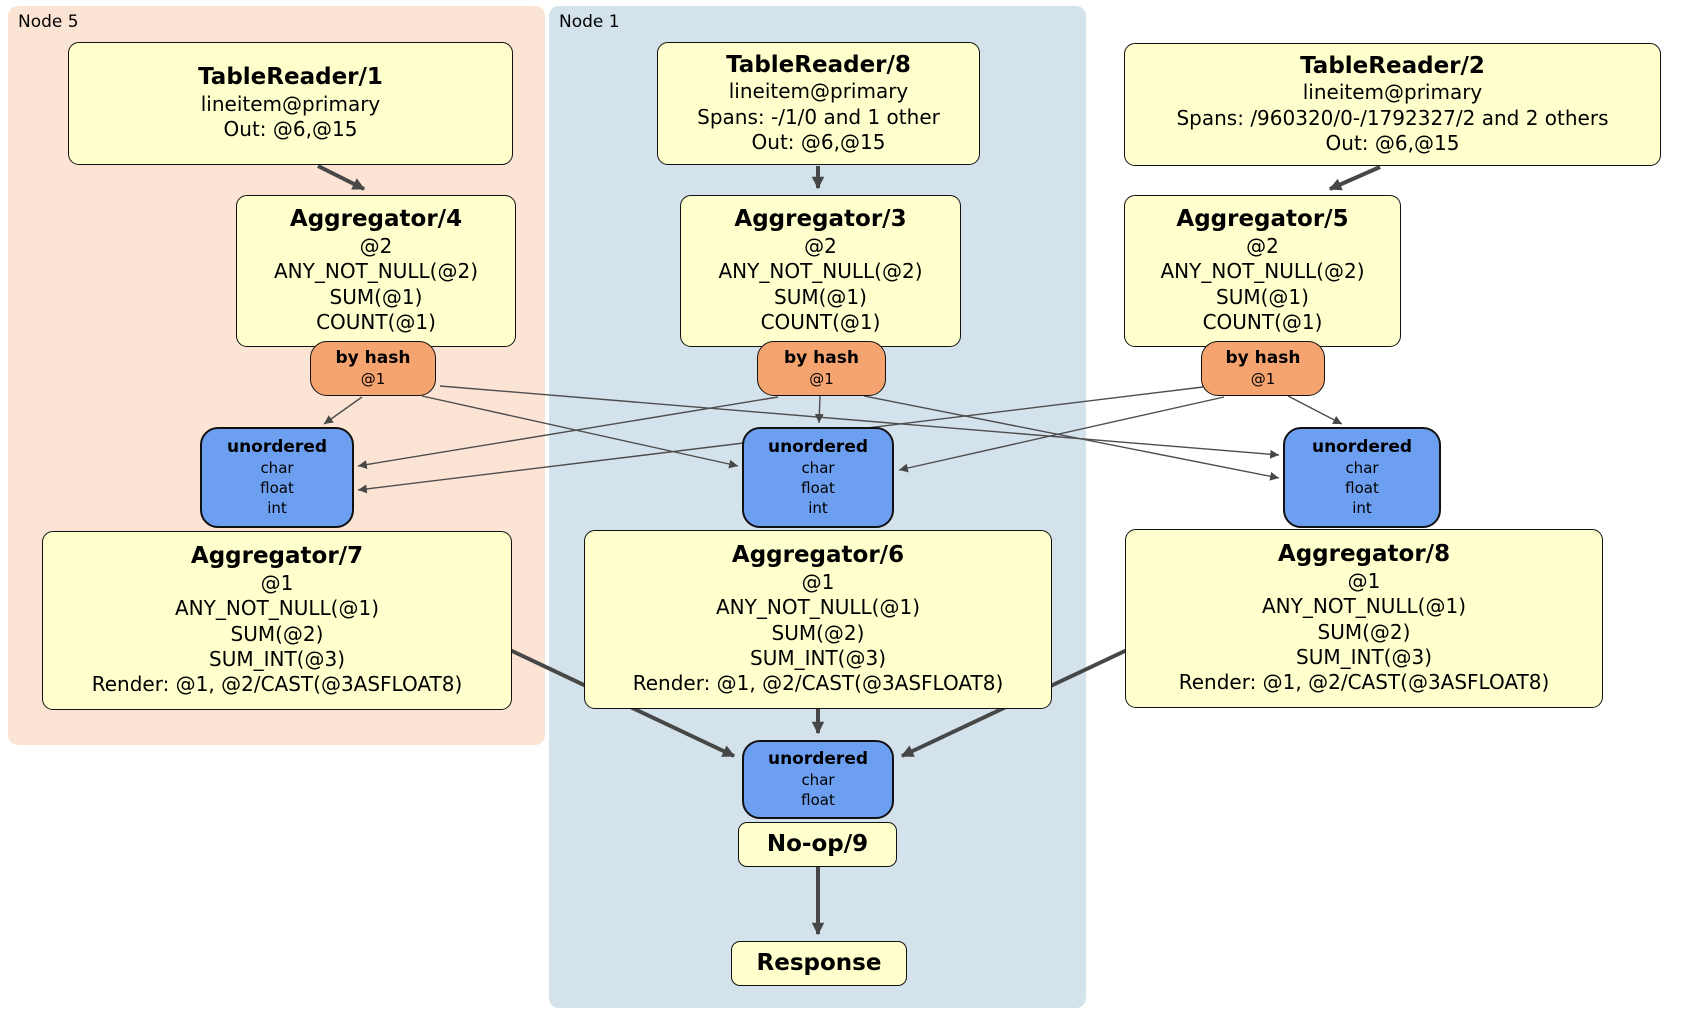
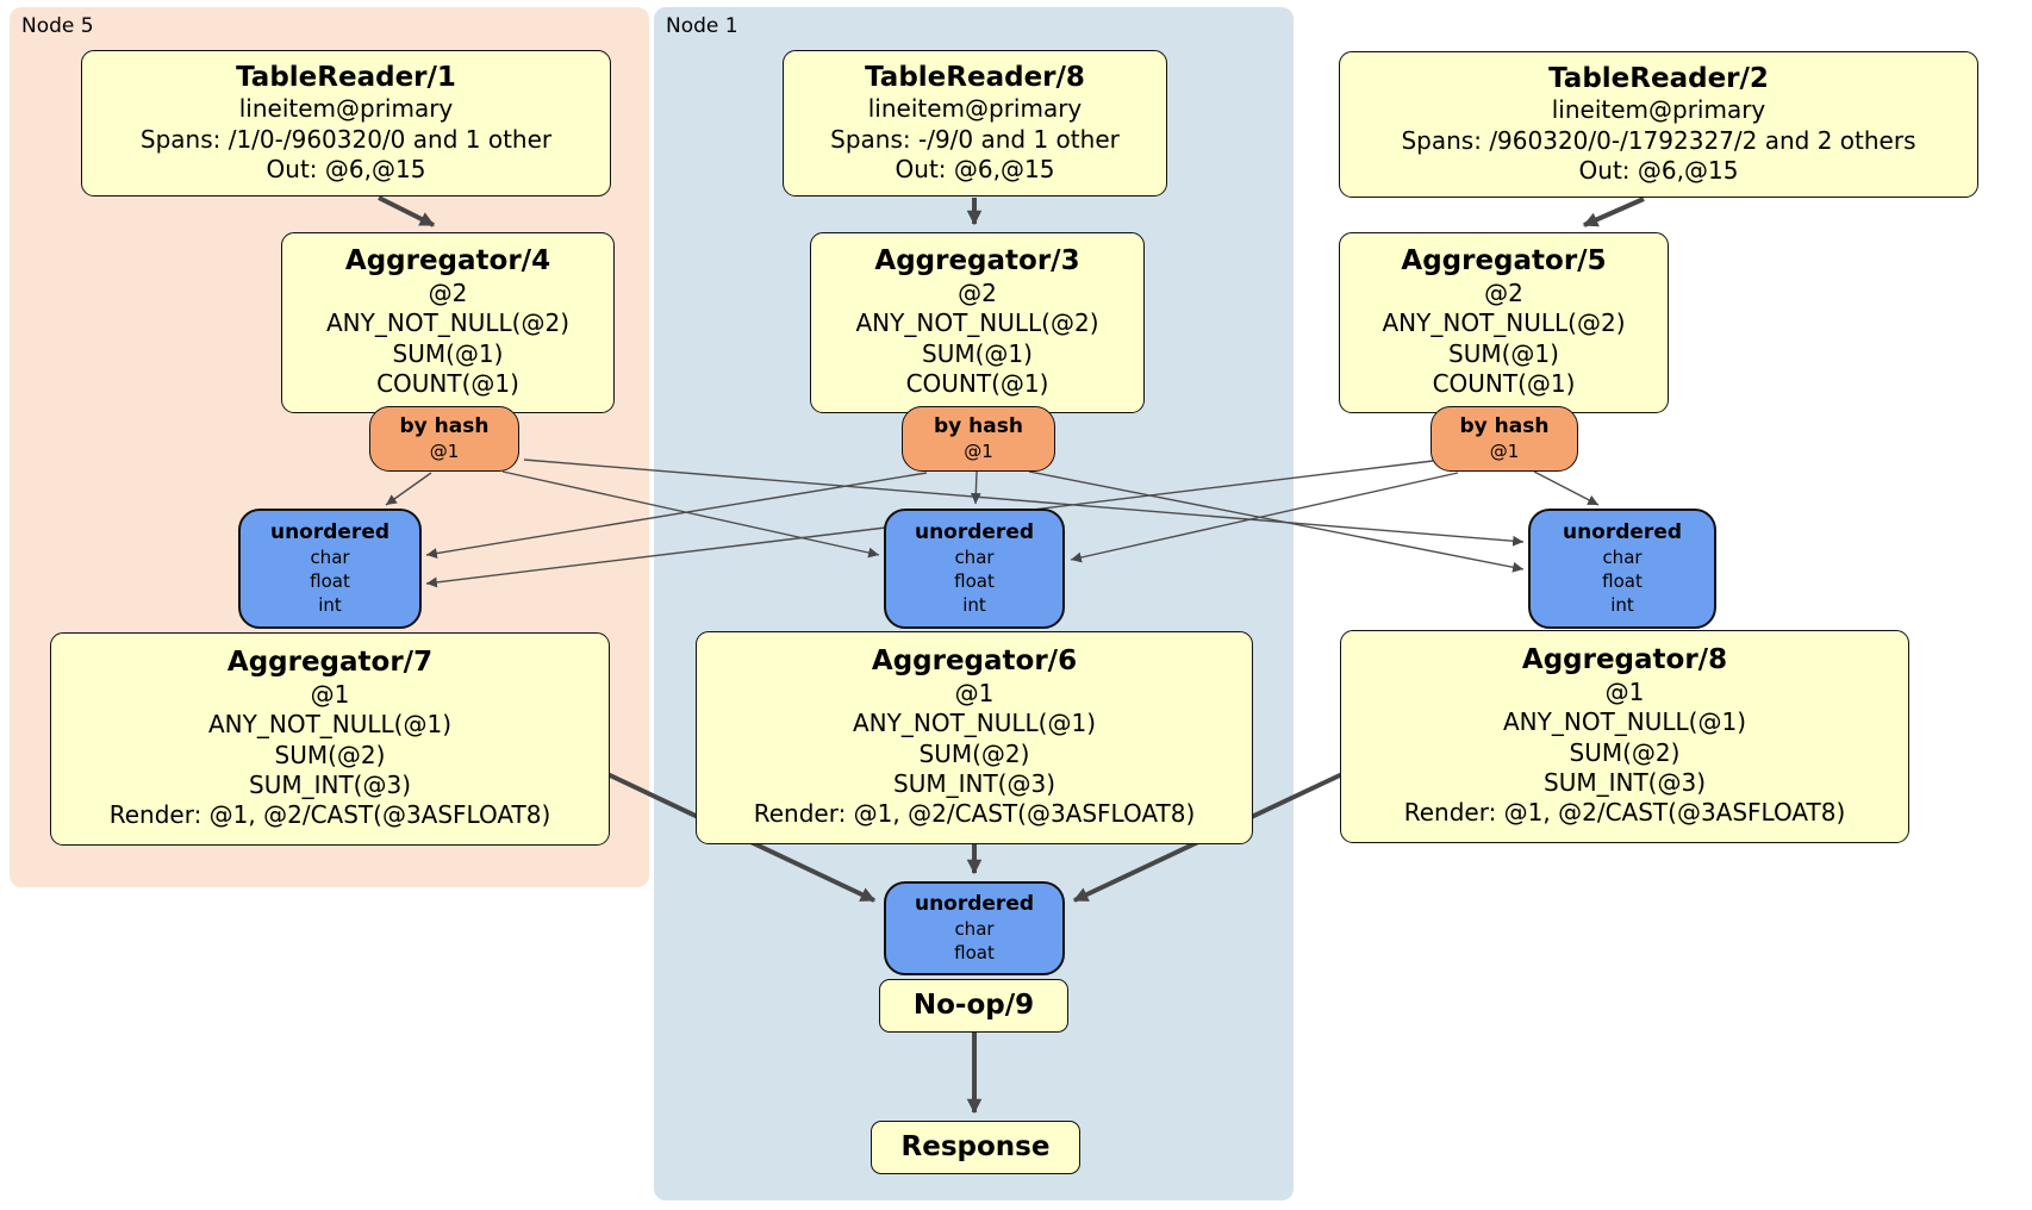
  Node 5
  Node 1
  TableReader/1
  lineitem@primary
+ Spans: /1/0-/960320/0 and 1 other
  Out: @6,@15
  TableReader/8
  lineitem@primary
- Spans: -/1/0 and 1 other
+ Spans: -/9/0 and 1 other
  Out: @6,@15
  TableReader/2
  lineitem@primary
  Spans: /960320/0-/1792327/2 and 2 others
  Out: @6,@15
  Aggregator/4
  @2
  ANY_NOT_NULL(@2)
  SUM(@1)
  COUNT(@1)
  Aggregator/3
  @2
  ANY_NOT_NULL(@2)
  SUM(@1)
  COUNT(@1)
  Aggregator/5
  @2
  ANY_NOT_NULL(@2)
  SUM(@1)
  COUNT(@1)
  by hash
  @1
  by hash
  @1
  by hash
  @1
  unordered
  char
  float
  int
  unordered
  char
  float
  int
  unordered
  char
  float
  int
  Aggregator/7
  @1
  ANY_NOT_NULL(@1)
  SUM(@2)
  SUM_INT(@3)
  Render: @1, @2/CAST(@3ASFLOAT8)
  Aggregator/6
  @1
  ANY_NOT_NULL(@1)
  SUM(@2)
  SUM_INT(@3)
  Render: @1, @2/CAST(@3ASFLOAT8)
  Aggregator/8
  @1
  ANY_NOT_NULL(@1)
  SUM(@2)
  SUM_INT(@3)
  Render: @1, @2/CAST(@3ASFLOAT8)
  unordered
  char
  float
  No-op/9
  Response
